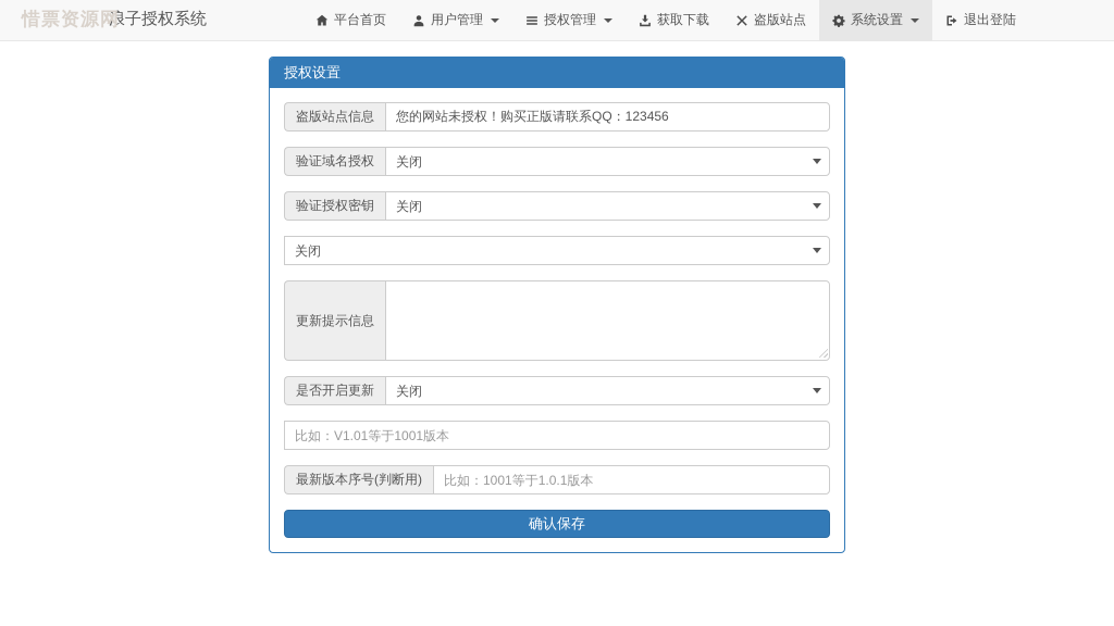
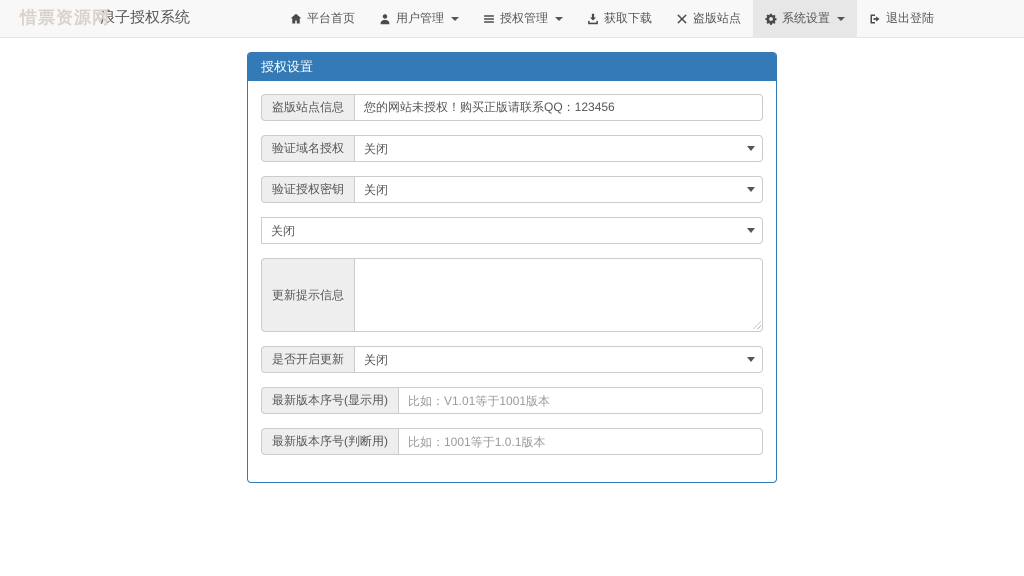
  惜票资源网
  浪子授权系统
  平台首页
  用户管理
  授权管理
  获取下载
  盗版站点
  系统设置
  退出登陆
  授权设置
  盗版站点信息
  您的网站未授权！购买正版请联系QQ：123456
  验证域名授权
  关闭
  验证授权密钥
  关闭
  关闭
  更新提示信息
  是否开启更新
  关闭
+ 最新版本序号(显示用)
  比如：V1.01等于1001版本
  最新版本序号(判断用)
  比如：1001等于1.0.1版本
- 确认保存
